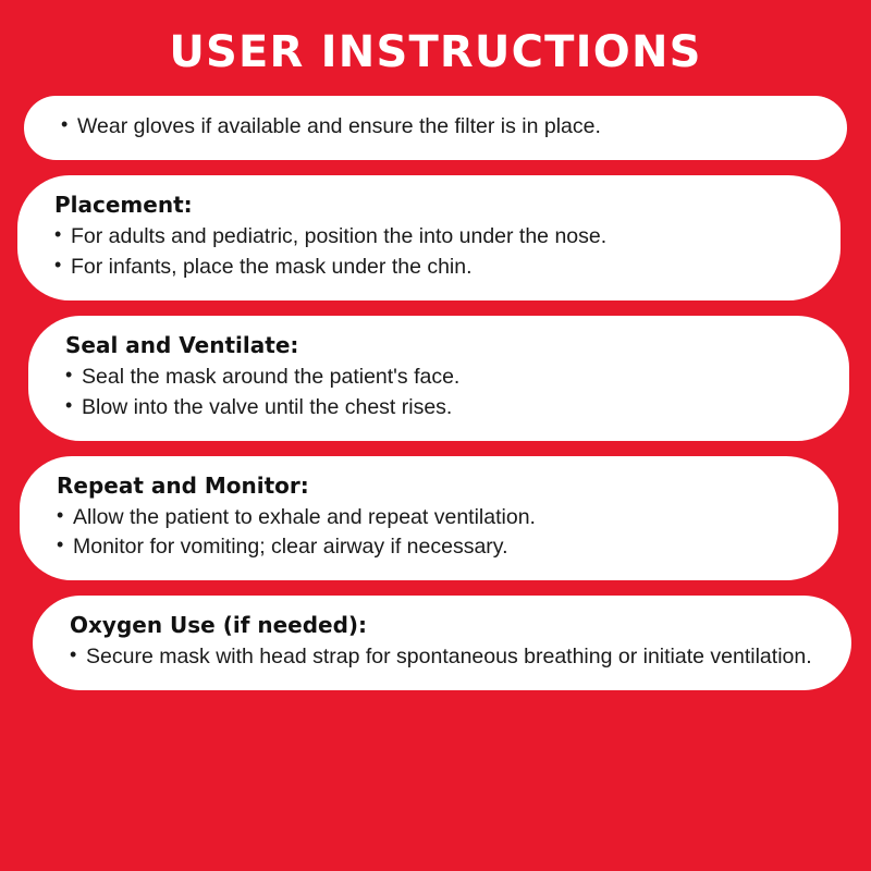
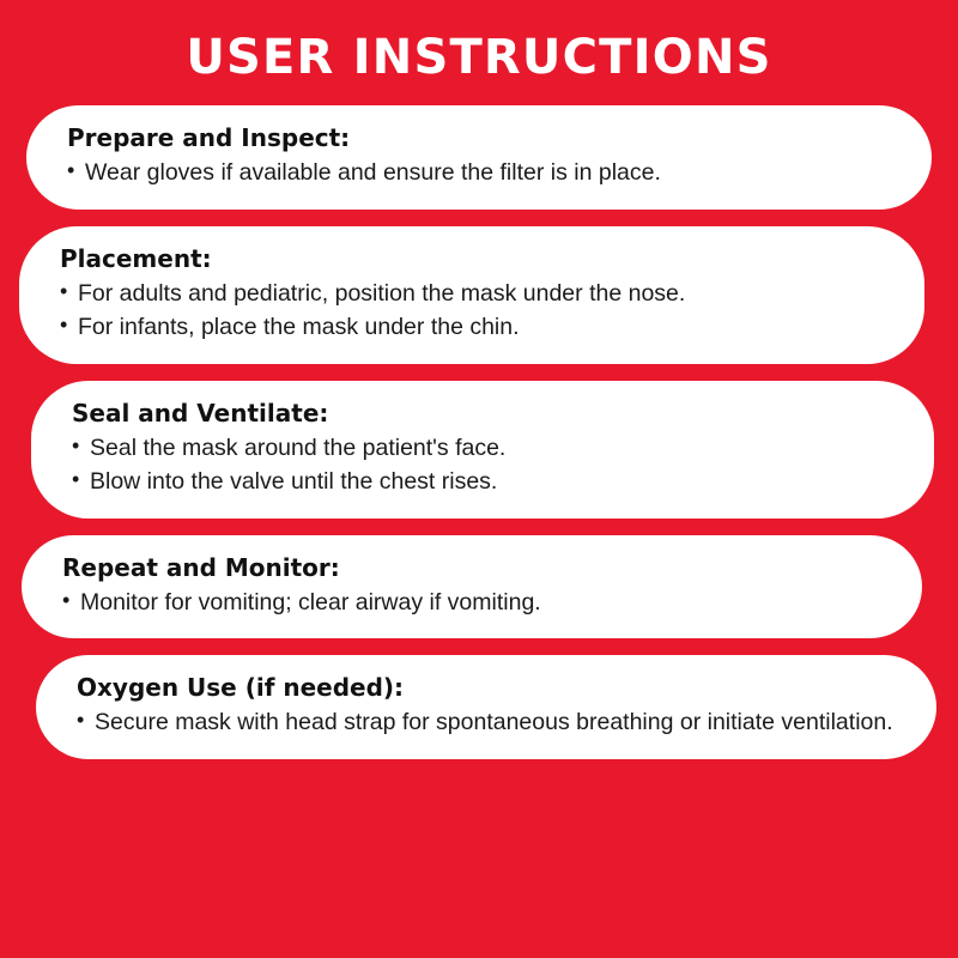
  USER INSTRUCTIONS
+ Prepare and Inspect:
  Wear gloves if available and ensure the filter is in place.
  Placement:
- For adults and pediatric, position the into under the nose.
+ For adults and pediatric, position the mask under the nose.
  For infants, place the mask under the chin.
  Seal and Ventilate:
  Seal the mask around the patient's face.
  Blow into the valve until the chest rises.
  Repeat and Monitor:
- Allow the patient to exhale and repeat ventilation.
- Monitor for vomiting; clear airway if necessary.
+ Monitor for vomiting; clear airway if vomiting.
  Oxygen Use (if needed):
  Secure mask with head strap for spontaneous breathing or initiate ventilation.
